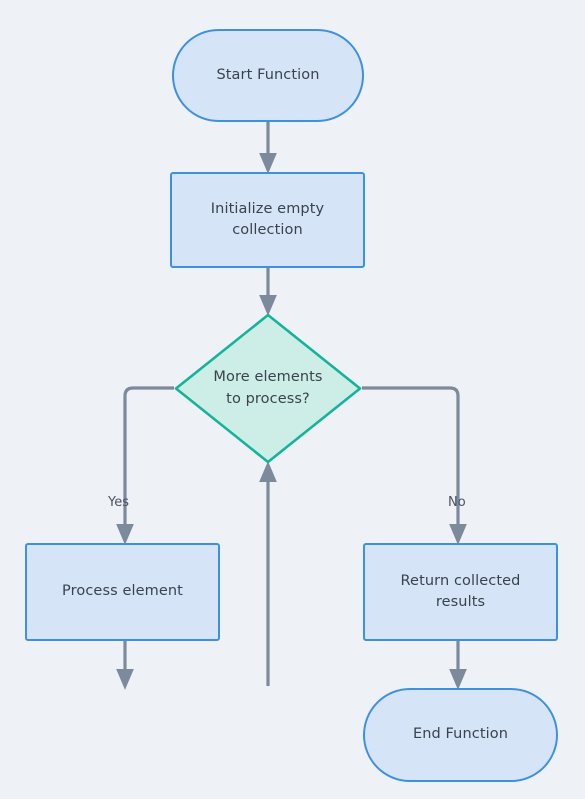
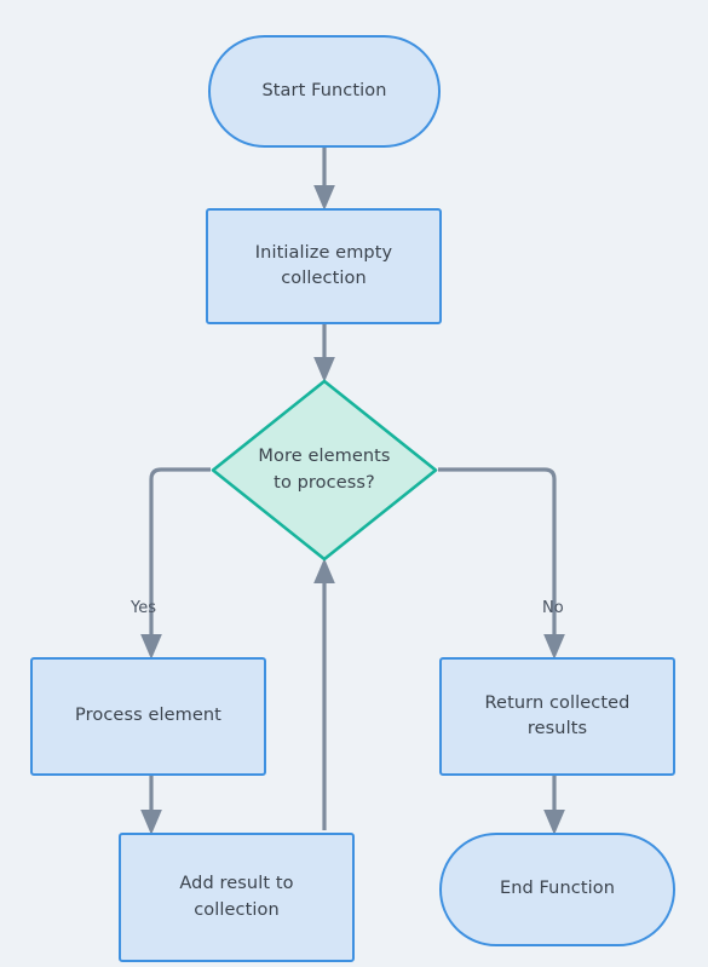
  Start Function
  Initialize empty collection
  More elements to process?
  Yes
  No
  Process element
+ Add result to collection
  Return collected results
  End Function
